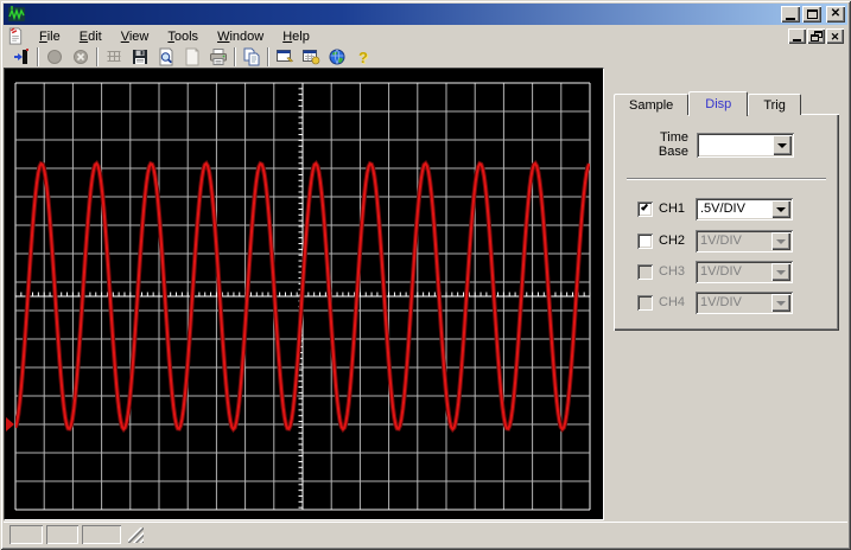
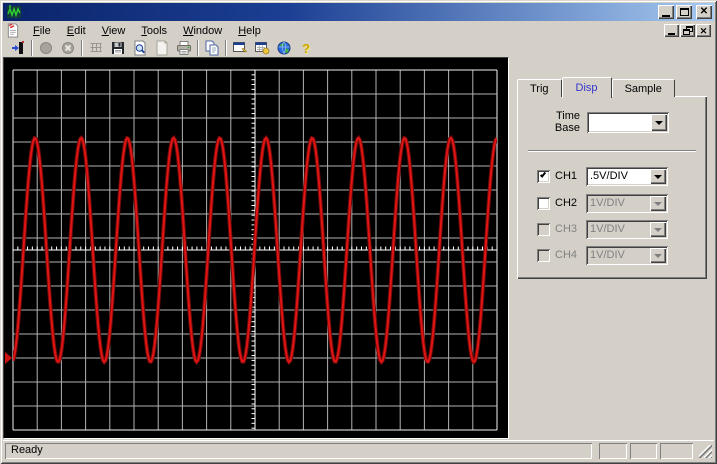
  ✕
  File
  Edit
  View
  Tools
  Window
  Help
  ✕
  ?
- Sample
+ Trig
  Disp
- Trig
+ Sample
  Time Base
  CH1
  .5V/DIV
  CH2
  1V/DIV
  CH3
  1V/DIV
  CH4
  1V/DIV
+ Ready
